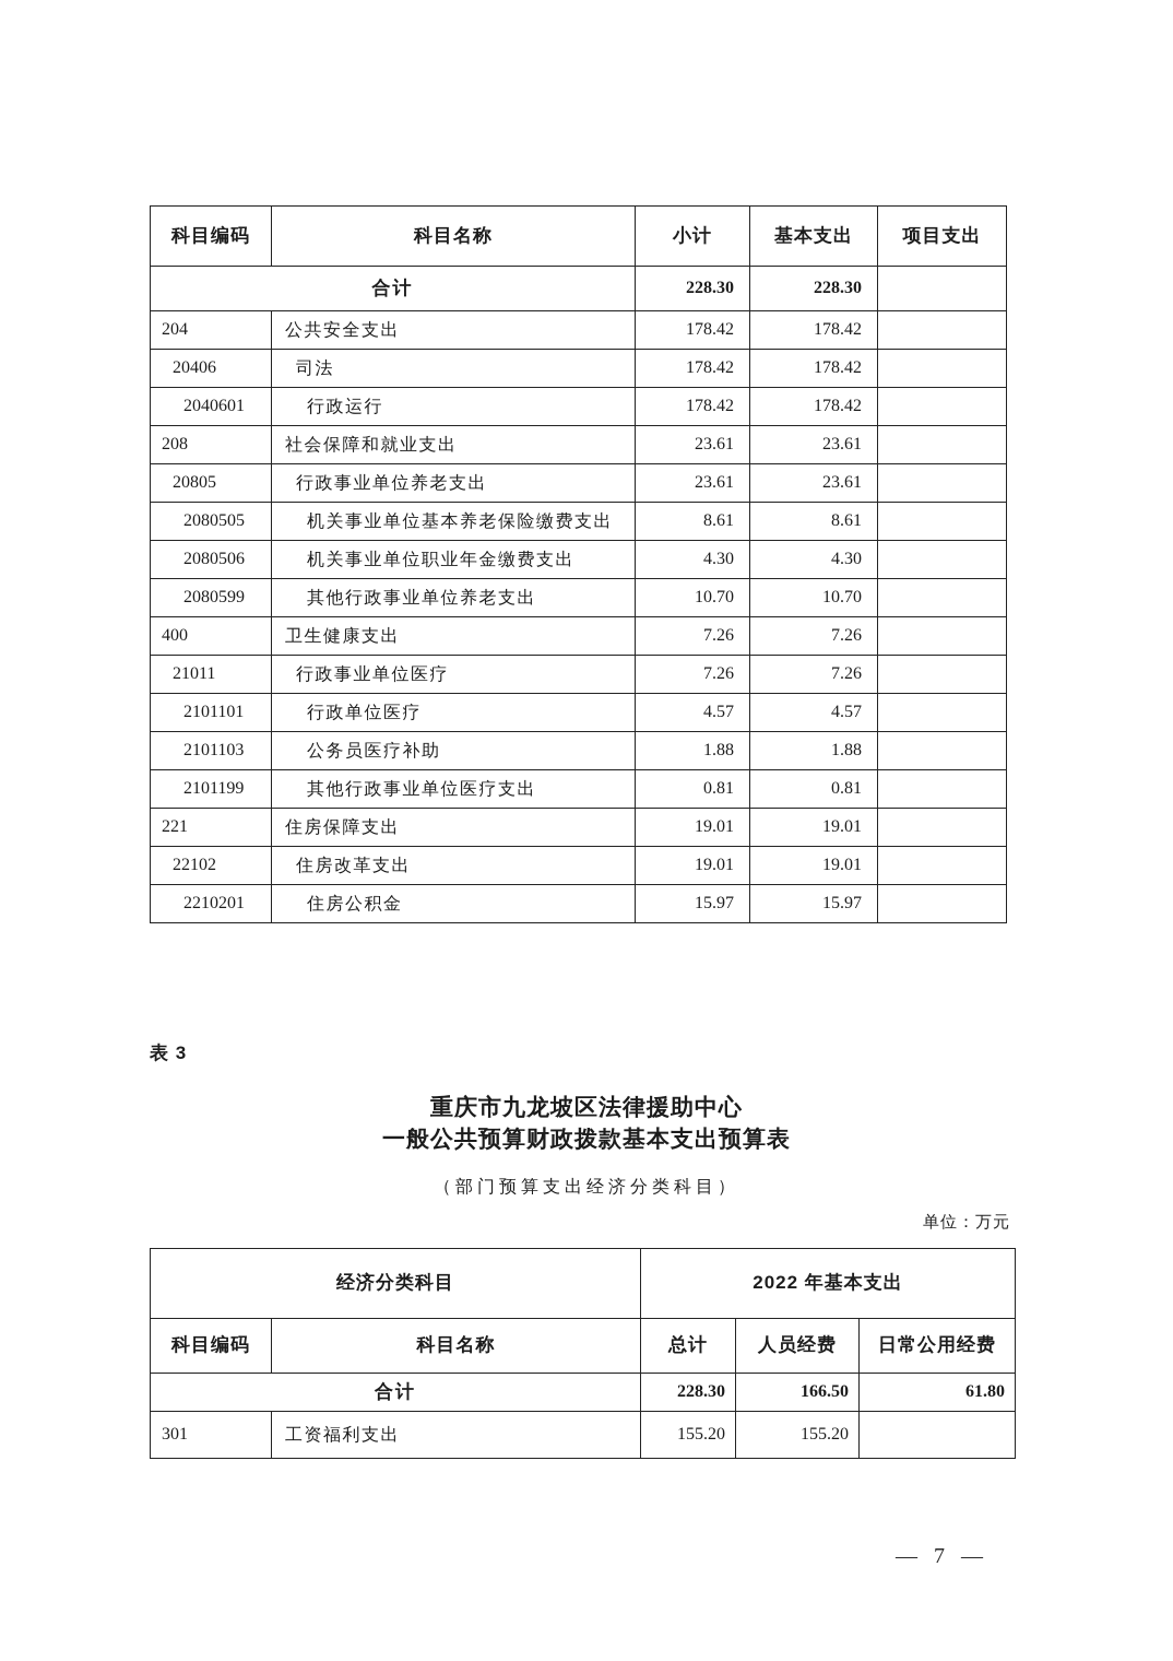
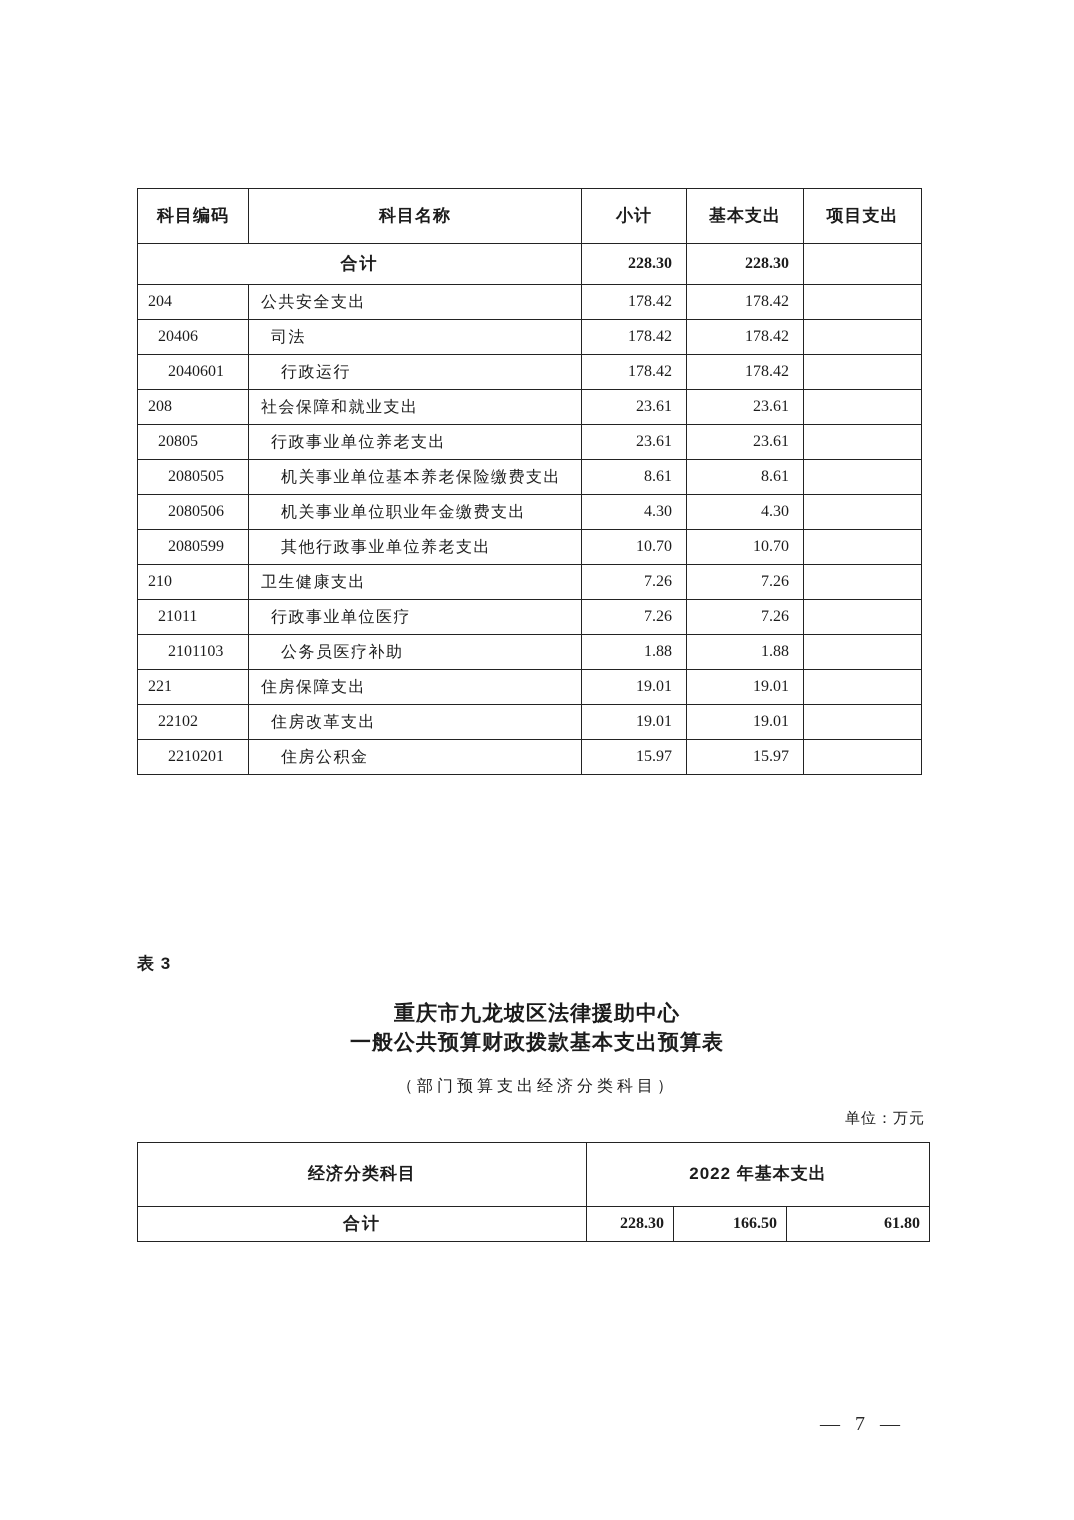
  科目编码	科目名称	小计	基本支出	项目支出
  合计	228.30	228.30
  204	公共安全支出	178.42	178.42
  20406	司法	178.42	178.42
  2040601	行政运行	178.42	178.42
  208	社会保障和就业支出	23.61	23.61
  20805	行政事业单位养老支出	23.61	23.61
  2080505	机关事业单位基本养老保险缴费支出	8.61	8.61
  2080506	机关事业单位职业年金缴费支出	4.30	4.30
  2080599	其他行政事业单位养老支出	10.70	10.70
- 400	卫生健康支出	7.26	7.26
+ 210	卫生健康支出	7.26	7.26
  21011	行政事业单位医疗	7.26	7.26
- 2101101	行政单位医疗	4.57	4.57
  2101103	公务员医疗补助	1.88	1.88
- 2101199	其他行政事业单位医疗支出	0.81	0.81
  221	住房保障支出	19.01	19.01
  22102	住房改革支出	19.01	19.01
  2210201	住房公积金	15.97	15.97
  表 3
  重庆市九龙坡区法律援助中心
  一般公共预算财政拨款基本支出预算表
  （部门预算支出经济分类科目）
  单位：万元
  经济分类科目	2022 年基本支出
- 科目编码	科目名称	总计	人员经费	日常公用经费
  合计	228.30	166.50	61.80
- 301	工资福利支出	155.20	155.20
  — 7 —
